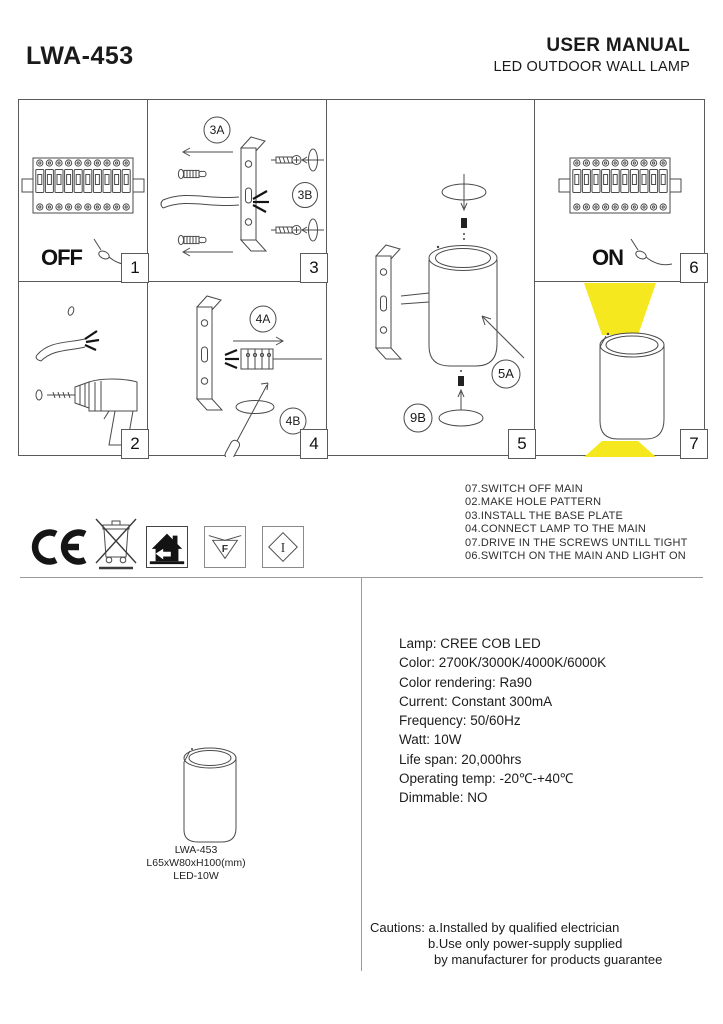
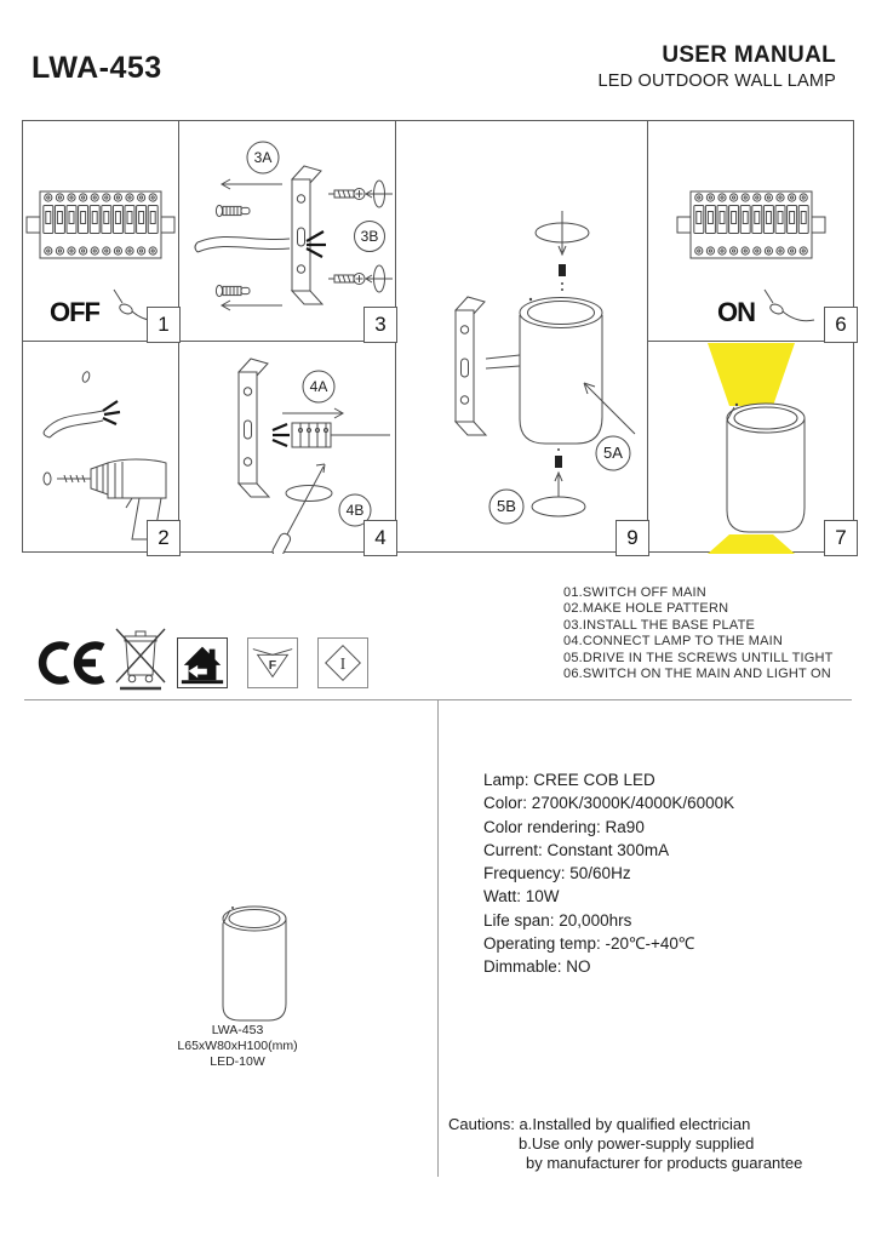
  LWA-453
  USER MANUAL
  LED OUTDOOR WALL LAMP
  OFF
  1
  2
  3A
  3B
  3
  4A
  4B
  4
- 9B
+ 5B
  5A
- 5
+ 9
  ON
  6
  7
  F
  I
- 07.SWITCH OFF MAIN
+ 01.SWITCH OFF MAIN
  02.MAKE HOLE PATTERN
  03.INSTALL THE BASE PLATE
  04.CONNECT LAMP TO THE MAIN
- 07.DRIVE IN THE SCREWS UNTILL TIGHT
+ 05.DRIVE IN THE SCREWS UNTILL TIGHT
  06.SWITCH ON THE MAIN AND LIGHT ON
  LWA-453
  L65xW80xH100(mm)
  LED-10W
  Lamp: CREE COB LED
  Color: 2700K/3000K/4000K/6000K
  Color rendering: Ra90
  Current: Constant 300mA
  Frequency: 50/60Hz
  Watt: 10W
  Life span: 20,000hrs
  Operating temp: -20℃-+40℃
  Dimmable: NO
  Cautions: a.Installed by qualified electrician
  b.Use only power-supply supplied
  by manufacturer for products guarantee
